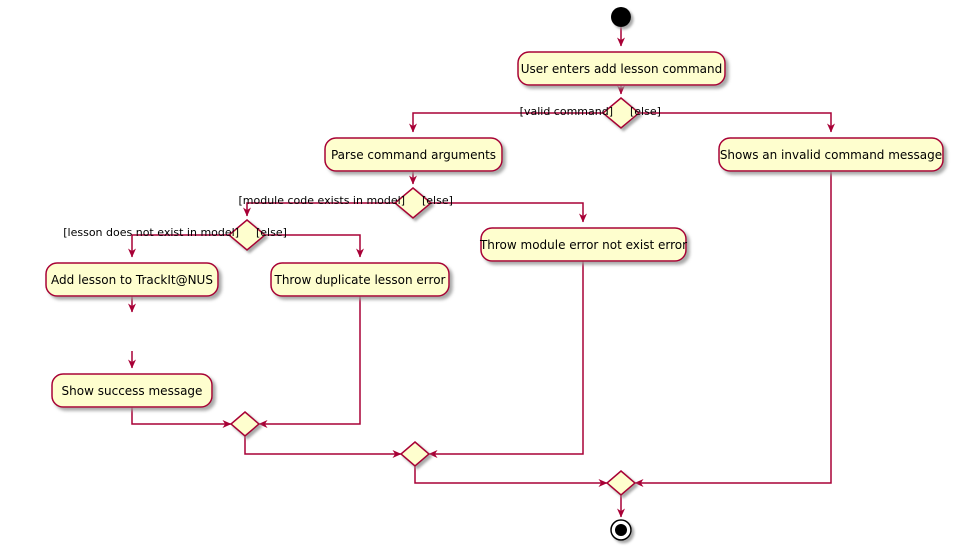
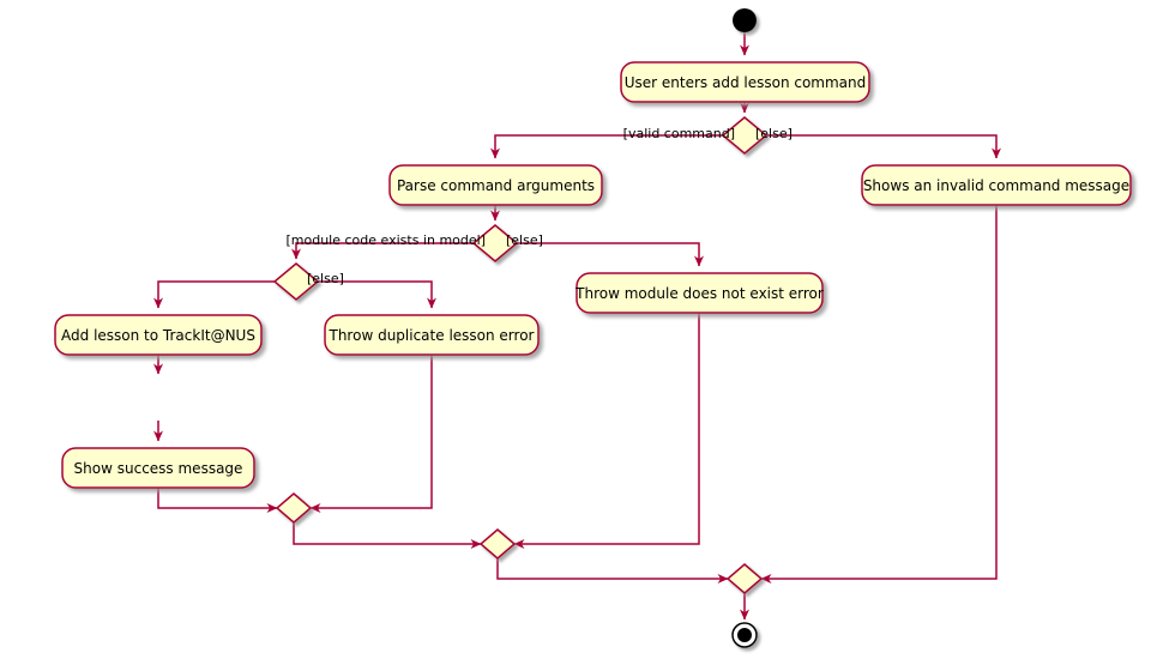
  User enters add lesson command
  Parse command arguments
  Shows an invalid command message
- Throw module error not exist error
+ Throw module does not exist error
  Add lesson to TrackIt@NUS
  Throw duplicate lesson error
  Show success message
  [valid command]
  [else]
  [module code exists in model]
  [else]
- [lesson does not exist in model]
  [else]
